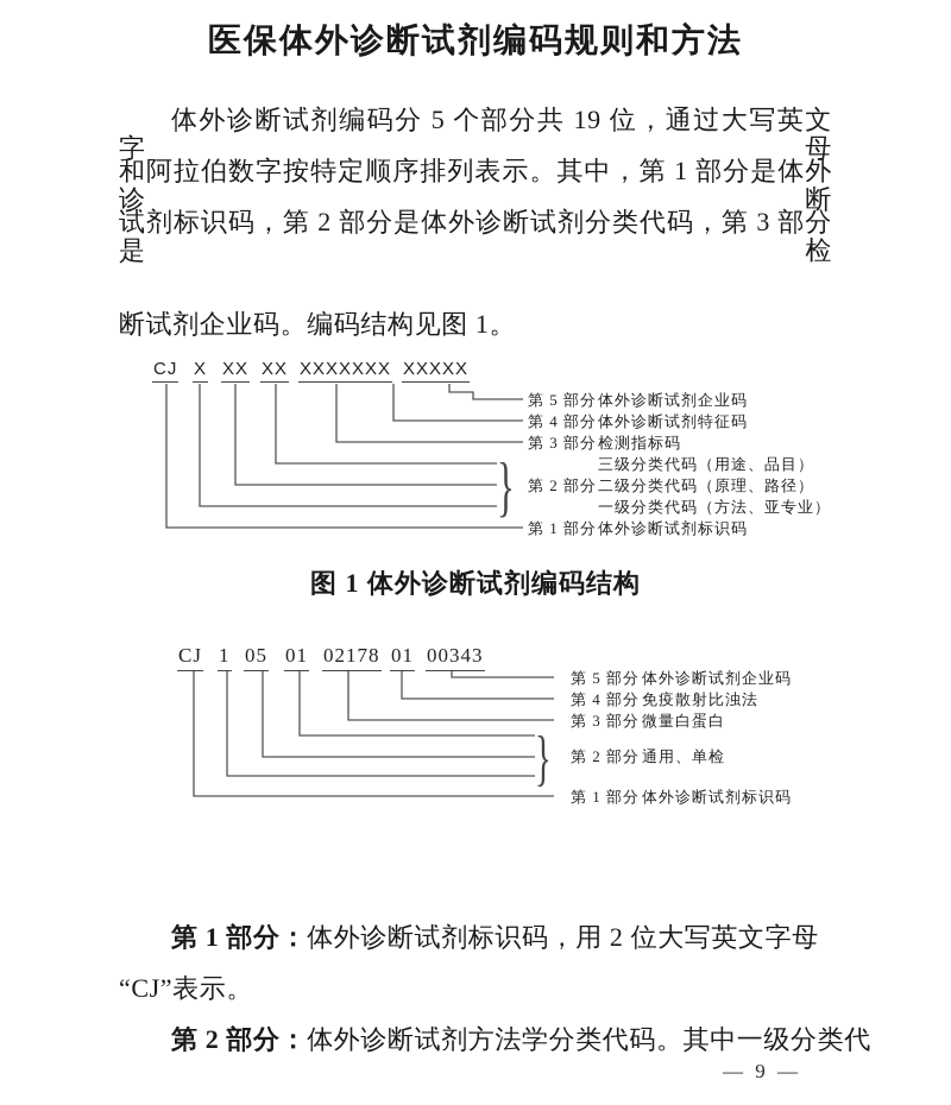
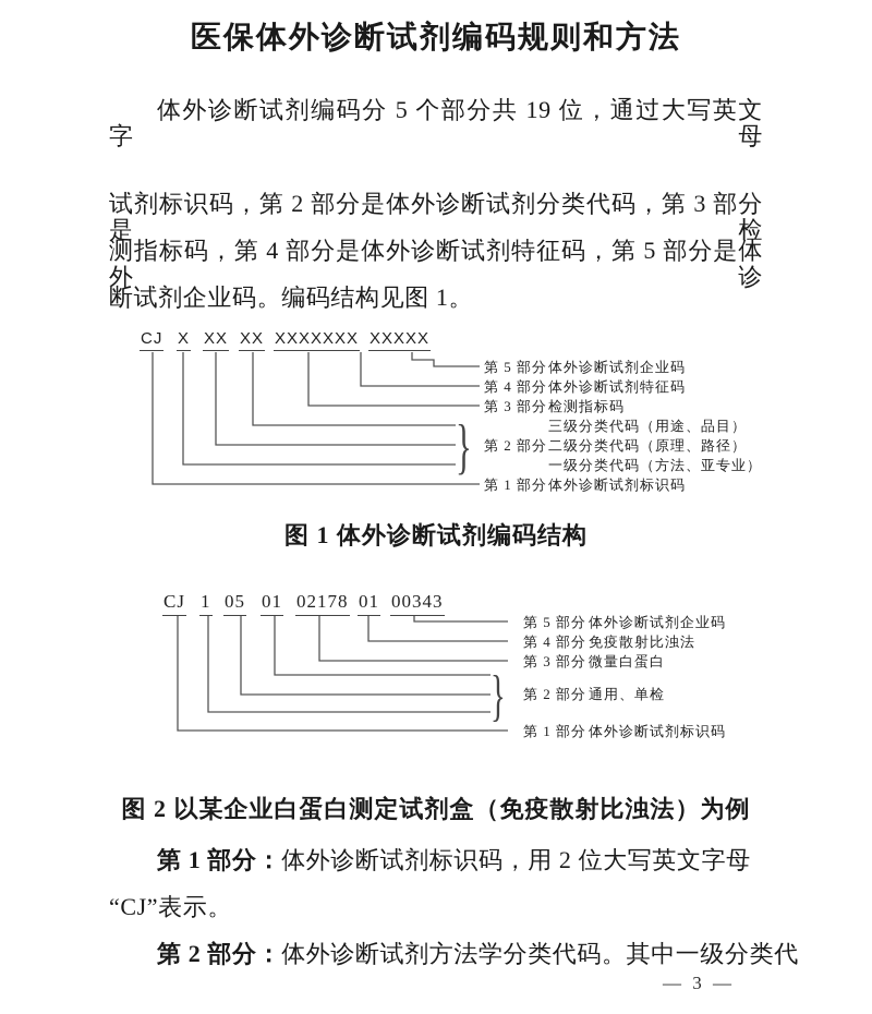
  医保体外诊断试剂编码规则和方法
  体外诊断试剂编码分 5 个部分共 19 位，通过大写英文字母
- 和阿拉伯数字按特定顺序排列表示。其中，第 1 部分是体外诊断
  试剂标识码，第 2 部分是体外诊断试剂分类代码，第 3 部分是检
+ 测指标码，第 4 部分是体外诊断试剂特征码，第 5 部分是体外诊
  断试剂企业码。编码结构见图 1。
  CJ
  X
  XX
  XX
  XXXXX
  XX
  XXXXX
  第 5 部分
  体外诊断试剂企业码
  第 4 部分
  体外诊断试剂特征码
  第 3 部分
  检测指标码
  三级分类代码（用途、品目）
  第 2 部分
  二级分类代码（原理、路径）
  一级分类代码（方法、亚专业）
  第 1 部分
  体外诊断试剂标识码
  }
  图 1 体外诊断试剂编码结构
  CJ
  1
  05
  01
  02178
  01
  00343
  第 5 部分
  体外诊断试剂企业码
  第 4 部分
  免疫散射比浊法
  第 3 部分
  微量白蛋白
  第 2 部分
  通用、单检
  第 1 部分
  体外诊断试剂标识码
  }
+ 图 2 以某企业白蛋白测定试剂盒（免疫散射比浊法）为例
  第 1 部分：体外诊断试剂标识码，用 2 位大写英文字母
  “CJ”表示。
  第 2 部分：体外诊断试剂方法学分类代码。其中一级分类代
- — 9 —
+ — 3 —
